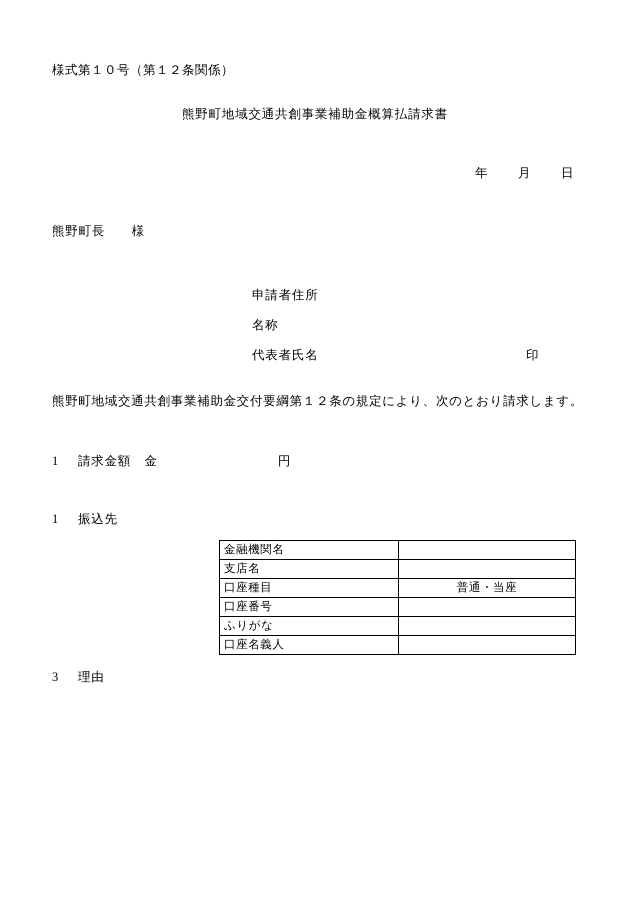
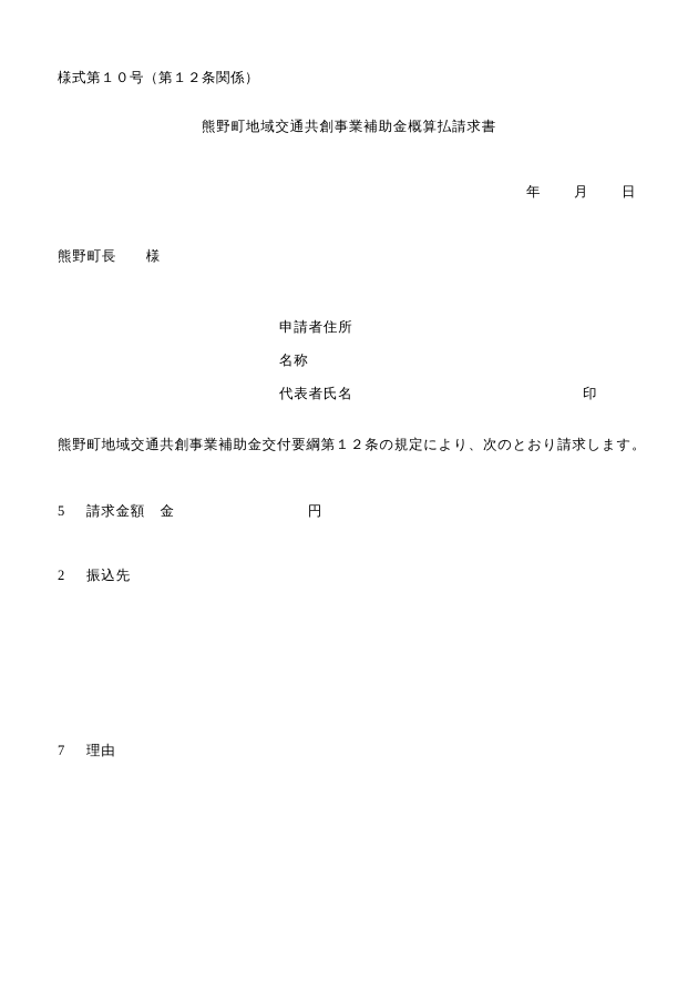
  様式第１０号（第１２条関係）
  熊野町地域交通共創事業補助金概算払請求書
  年 月 日
  熊野町長 様
  申請者住所
  名称
  代表者氏名
  印
  熊野町地域交通共創事業補助金交付要綱第１２条の規定により、次のとおり請求します。
- 1 請求金額 金 円
+ 5 請求金額 金 円
- 1 振込先
+ 2 振込先
- 金融機関名
- 支店名
- 口座種目	普通・当座
- 口座番号
- ふりがな
- 口座名義人
- 3 理由
+ 7 理由
